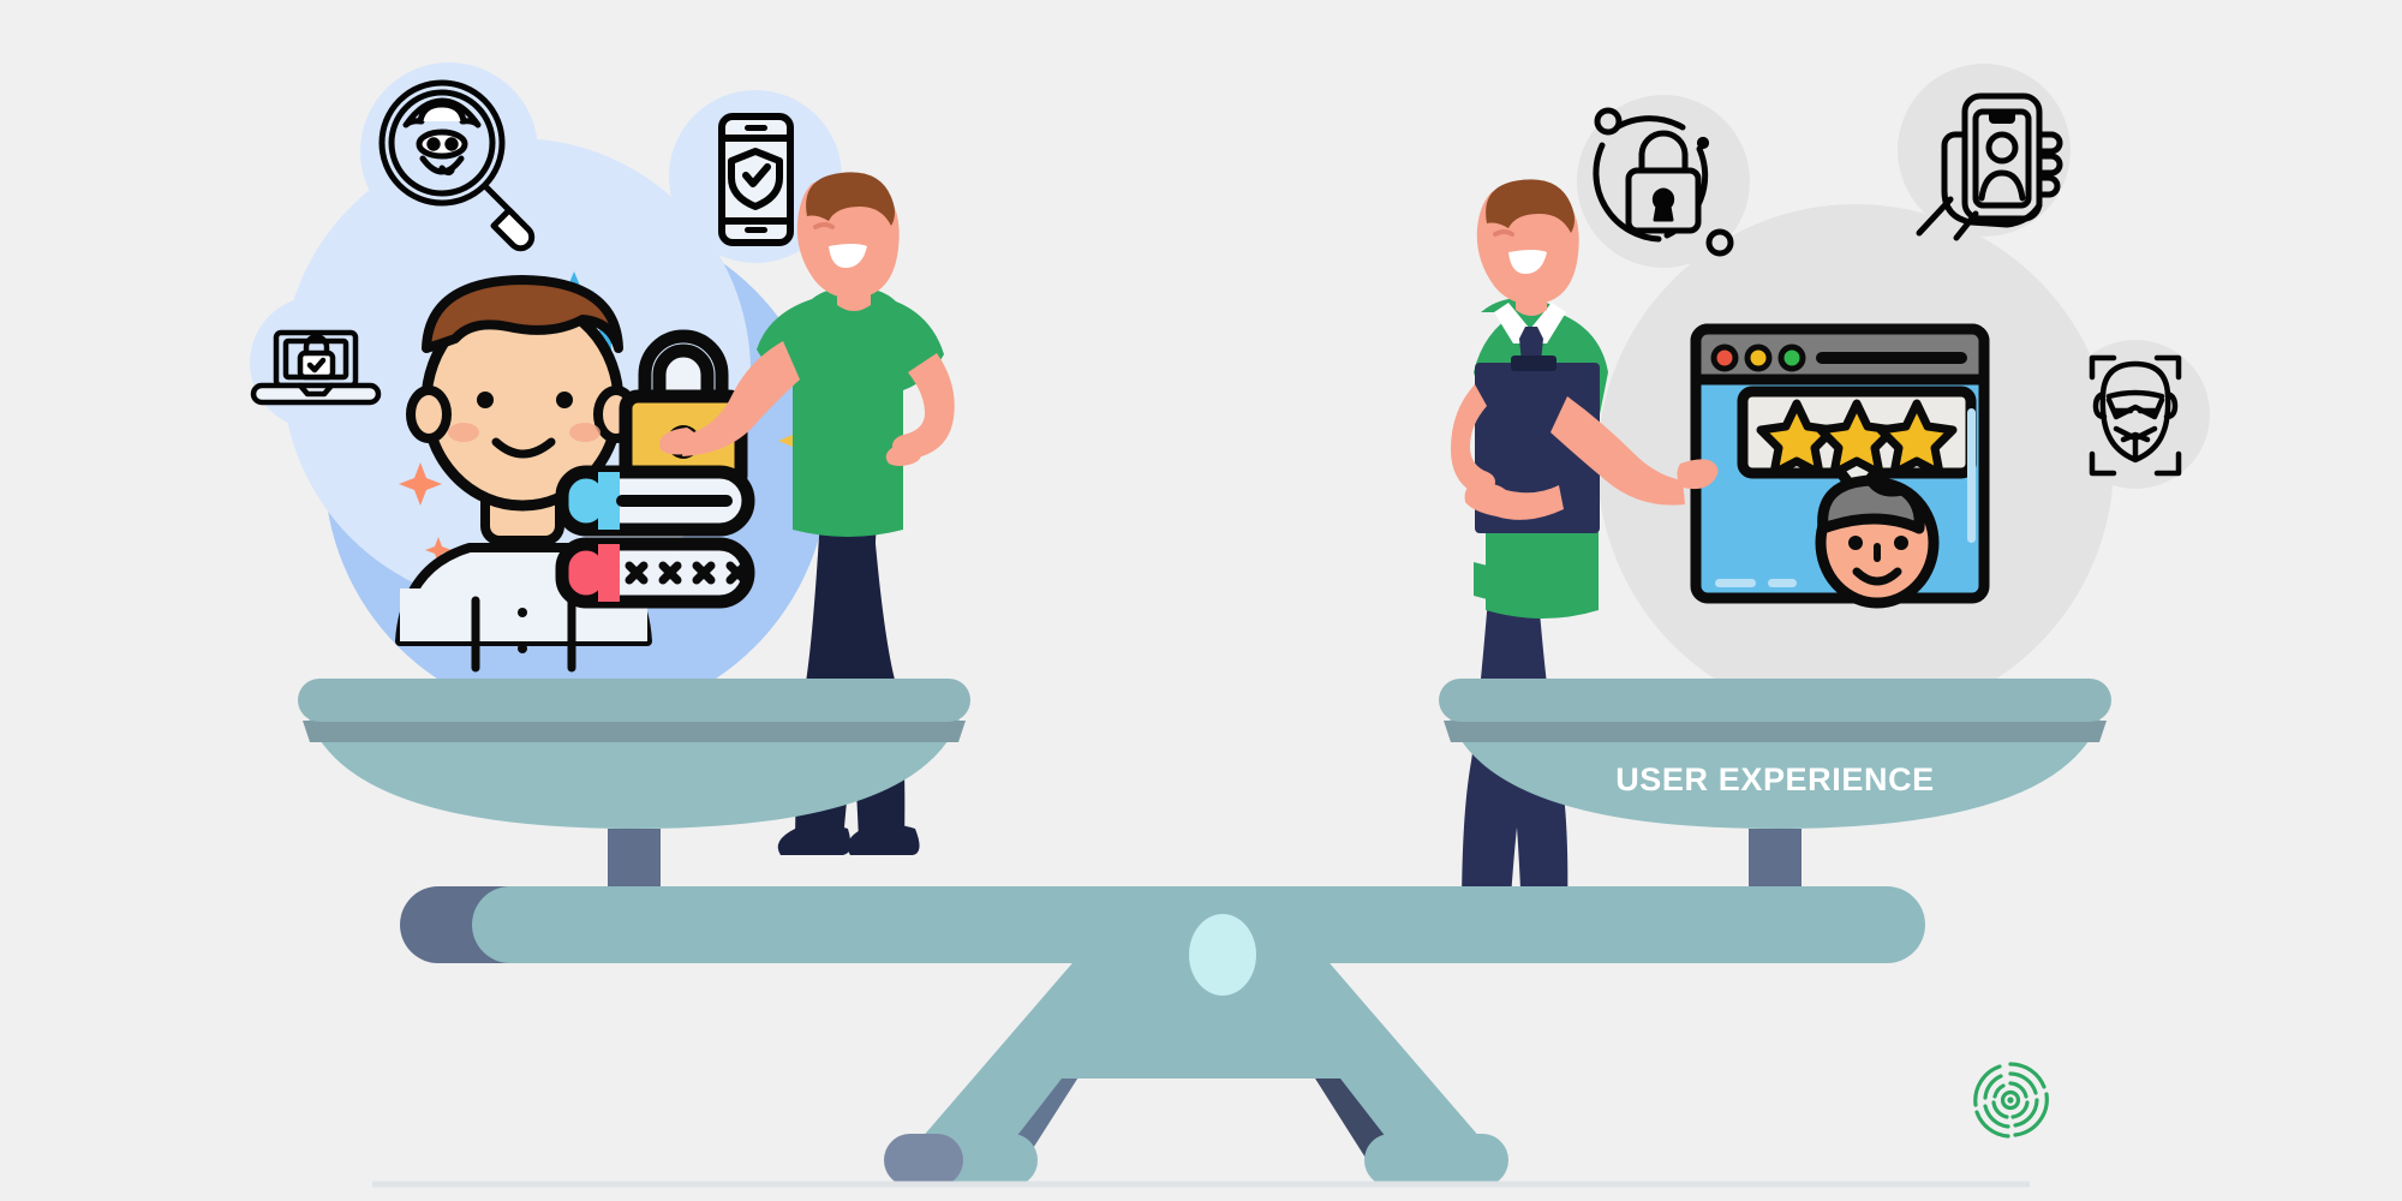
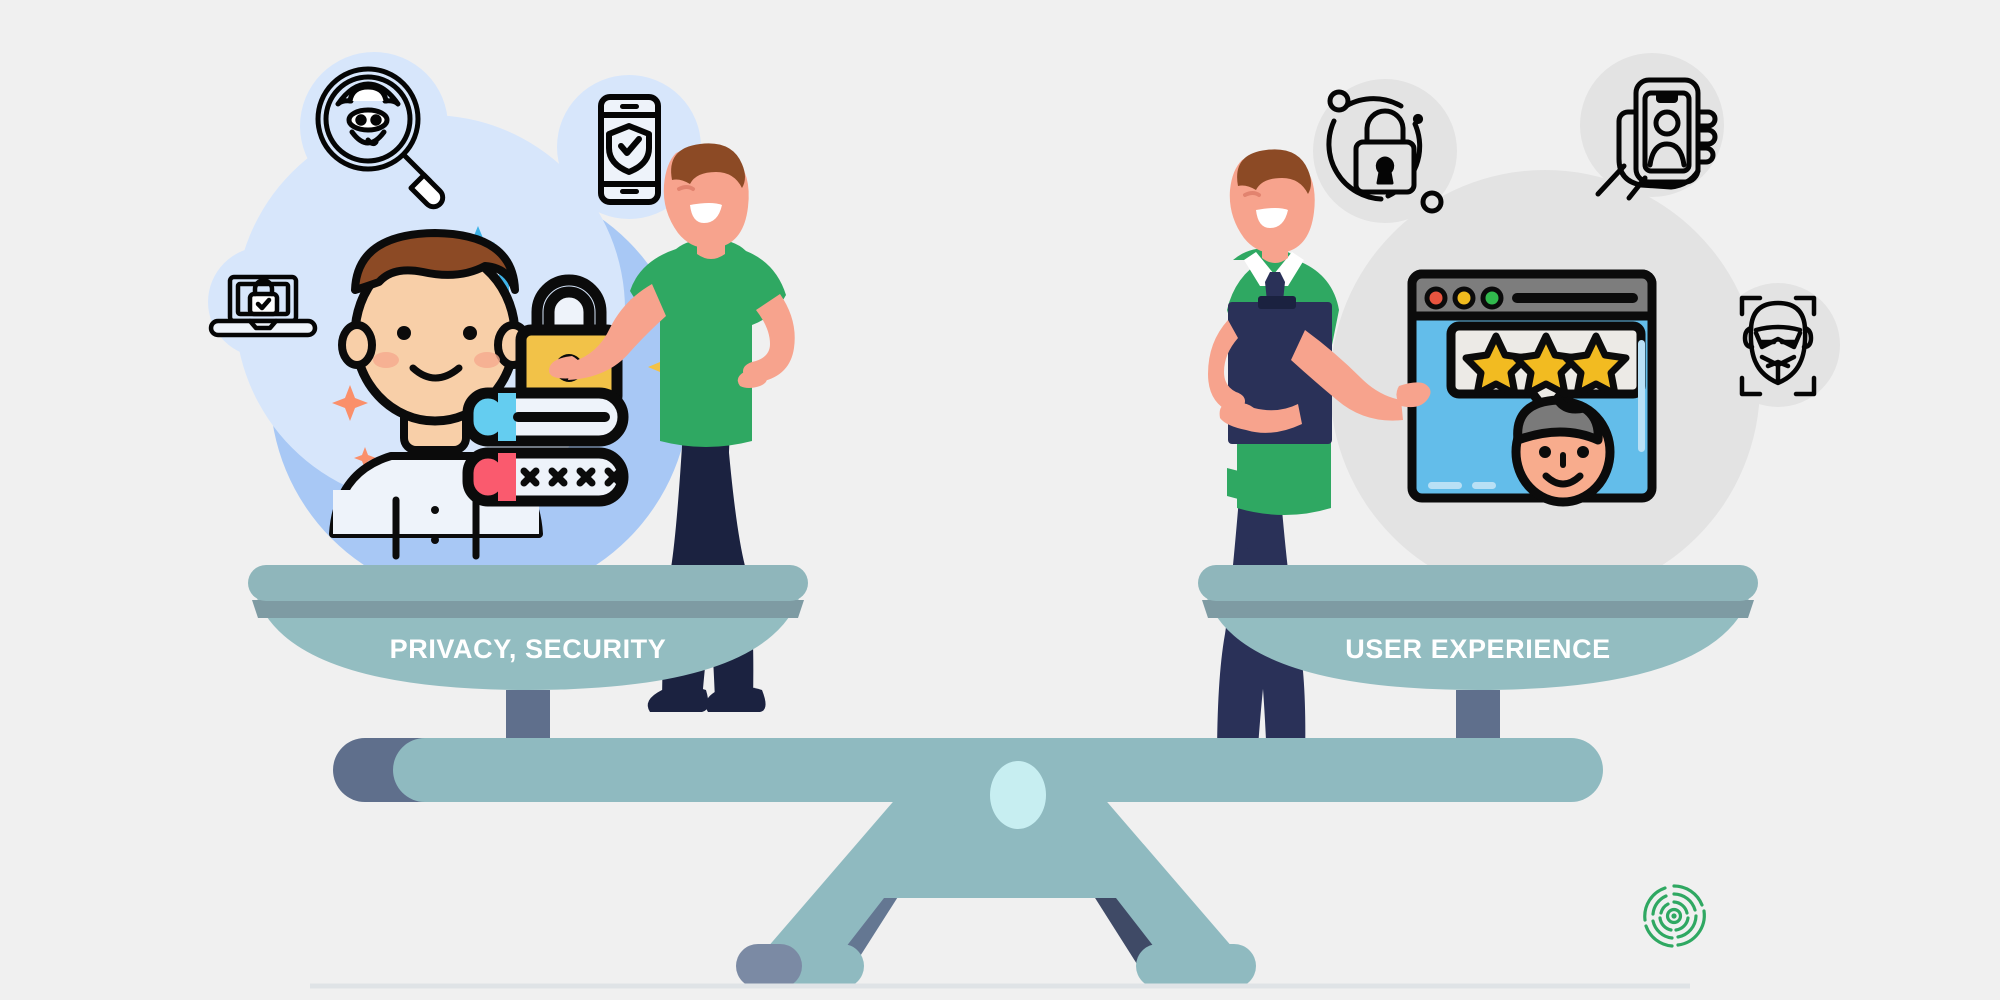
+ PRIVACY, SECURITY
  USER EXPERIENCE
